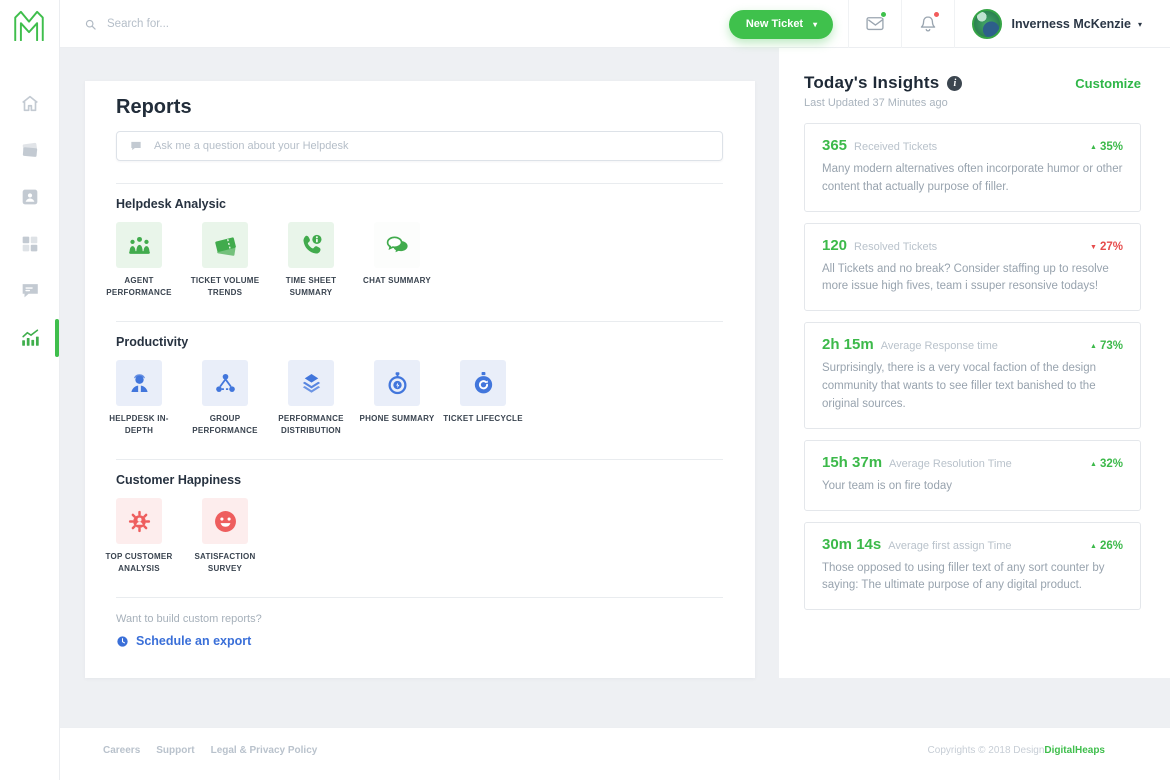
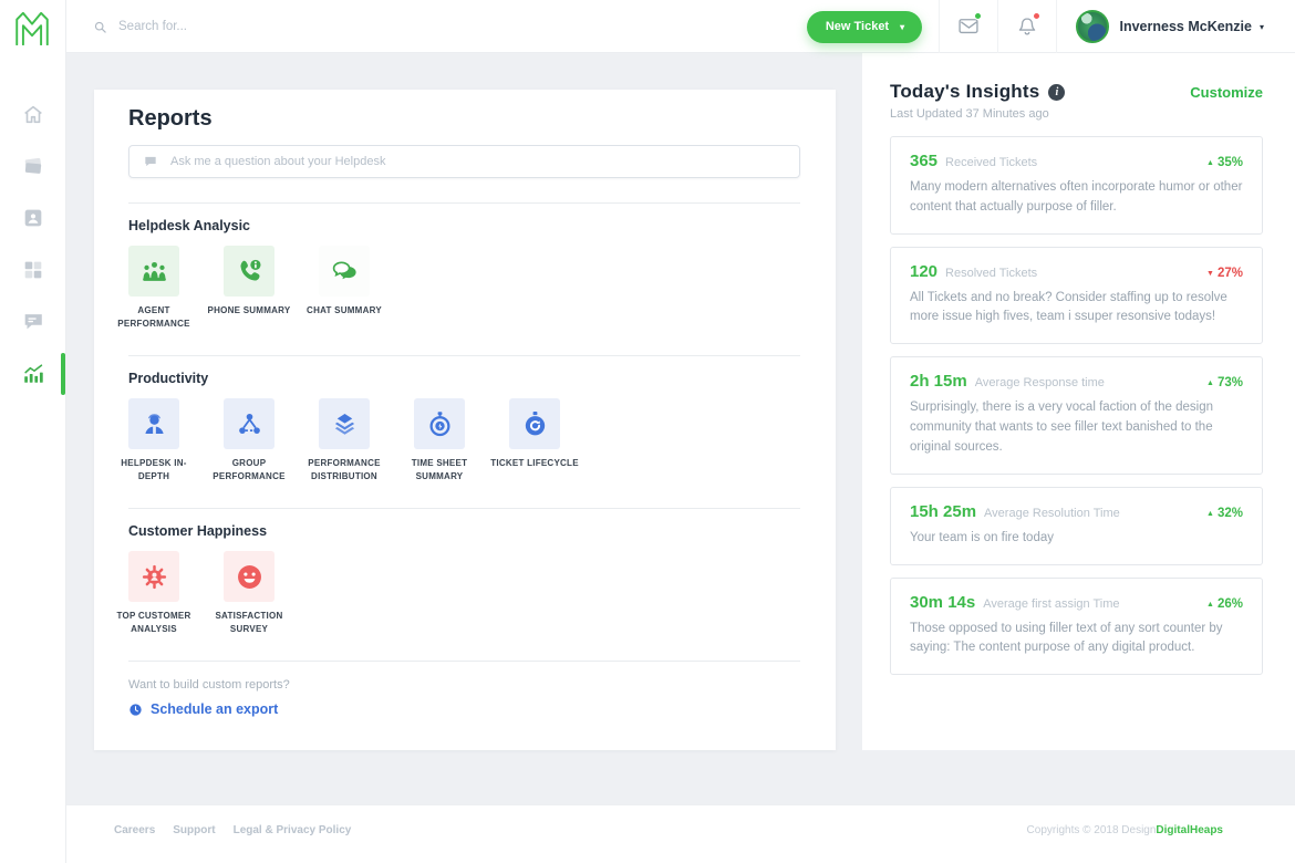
  Search for...
  New Ticket
  ▾
  Inverness McKenzie
  ▾
  Reports
  Ask me a question about your Helpdesk
  Helpdesk Analysic
  AGENT PERFORMANCE
- TICKET VOLUME TRENDS
- TIME SHEET SUMMARY
+ PHONE SUMMARY
  CHAT SUMMARY
  Productivity
  HELPDESK IN-DEPTH
  GROUP PERFORMANCE
  PERFORMANCE DISTRIBUTION
- PHONE SUMMARY
+ TIME SHEET SUMMARY
  TICKET LIFECYCLE
  Customer Happiness
  TOP CUSTOMER ANALYSIS
  SATISFACTION SURVEY
  Want to build custom reports?
  Schedule an export
  Today's Insights
  i
  Customize
  Last Updated 37 Minutes ago
  365
  Received Tickets
  35%
  Many modern alternatives often incorporate humor or other content that actually purpose of filler.
  120
  Resolved Tickets
  27%
  All Tickets and no break? Consider staffing up to resolve more issue high fives, team i ssuper resonsive todays!
  2h 15m
  Average Response time
  73%
  Surprisingly, there is a very vocal faction of the design community that wants to see filler text banished to the original sources.
- 15h 37m
+ 15h 25m
  Average Resolution Time
  32%
  Your team is on fire today
  30m 14s
  Average first assign Time
  26%
- Those opposed to using filler text of any sort counter by saying: The ultimate purpose of any digital product.
+ Those opposed to using filler text of any sort counter by saying: The content purpose of any digital product.
  Careers
  Support
  Legal & Privacy Policy
  Copyrights © 2018 DesignDigitalHeaps
